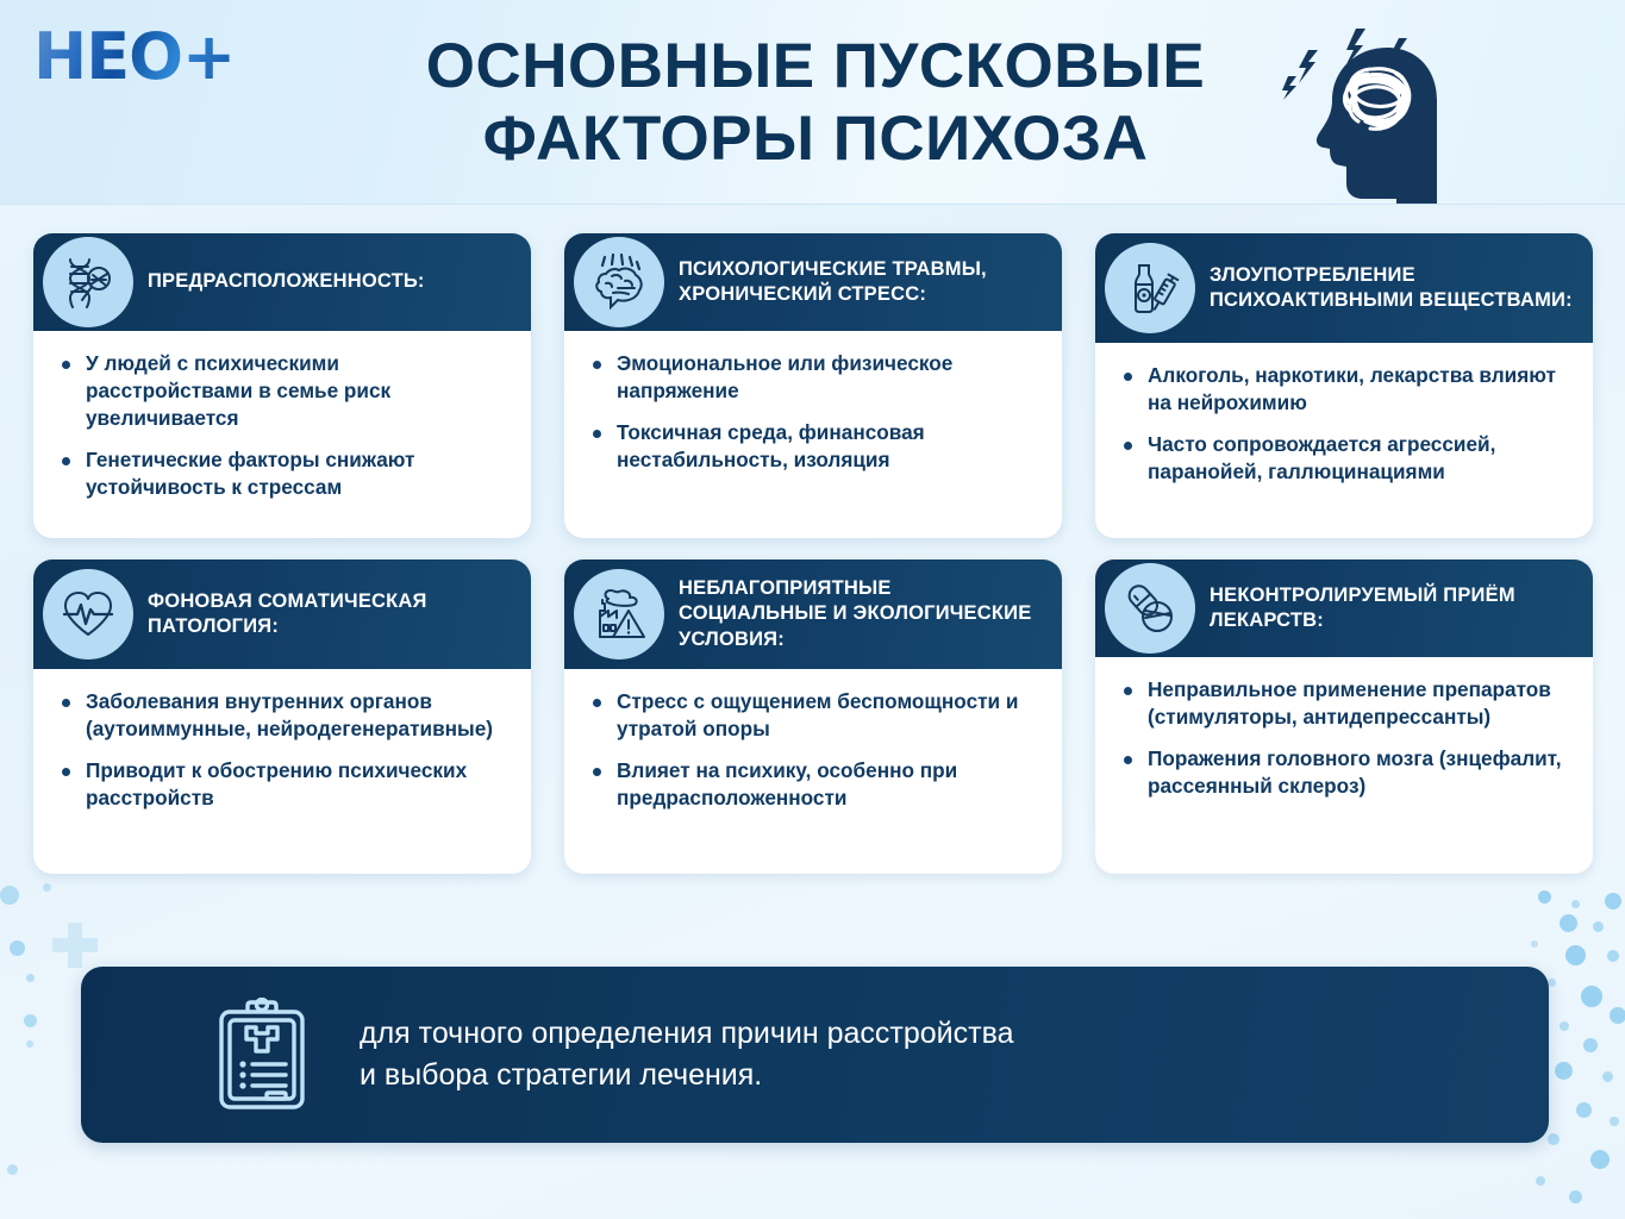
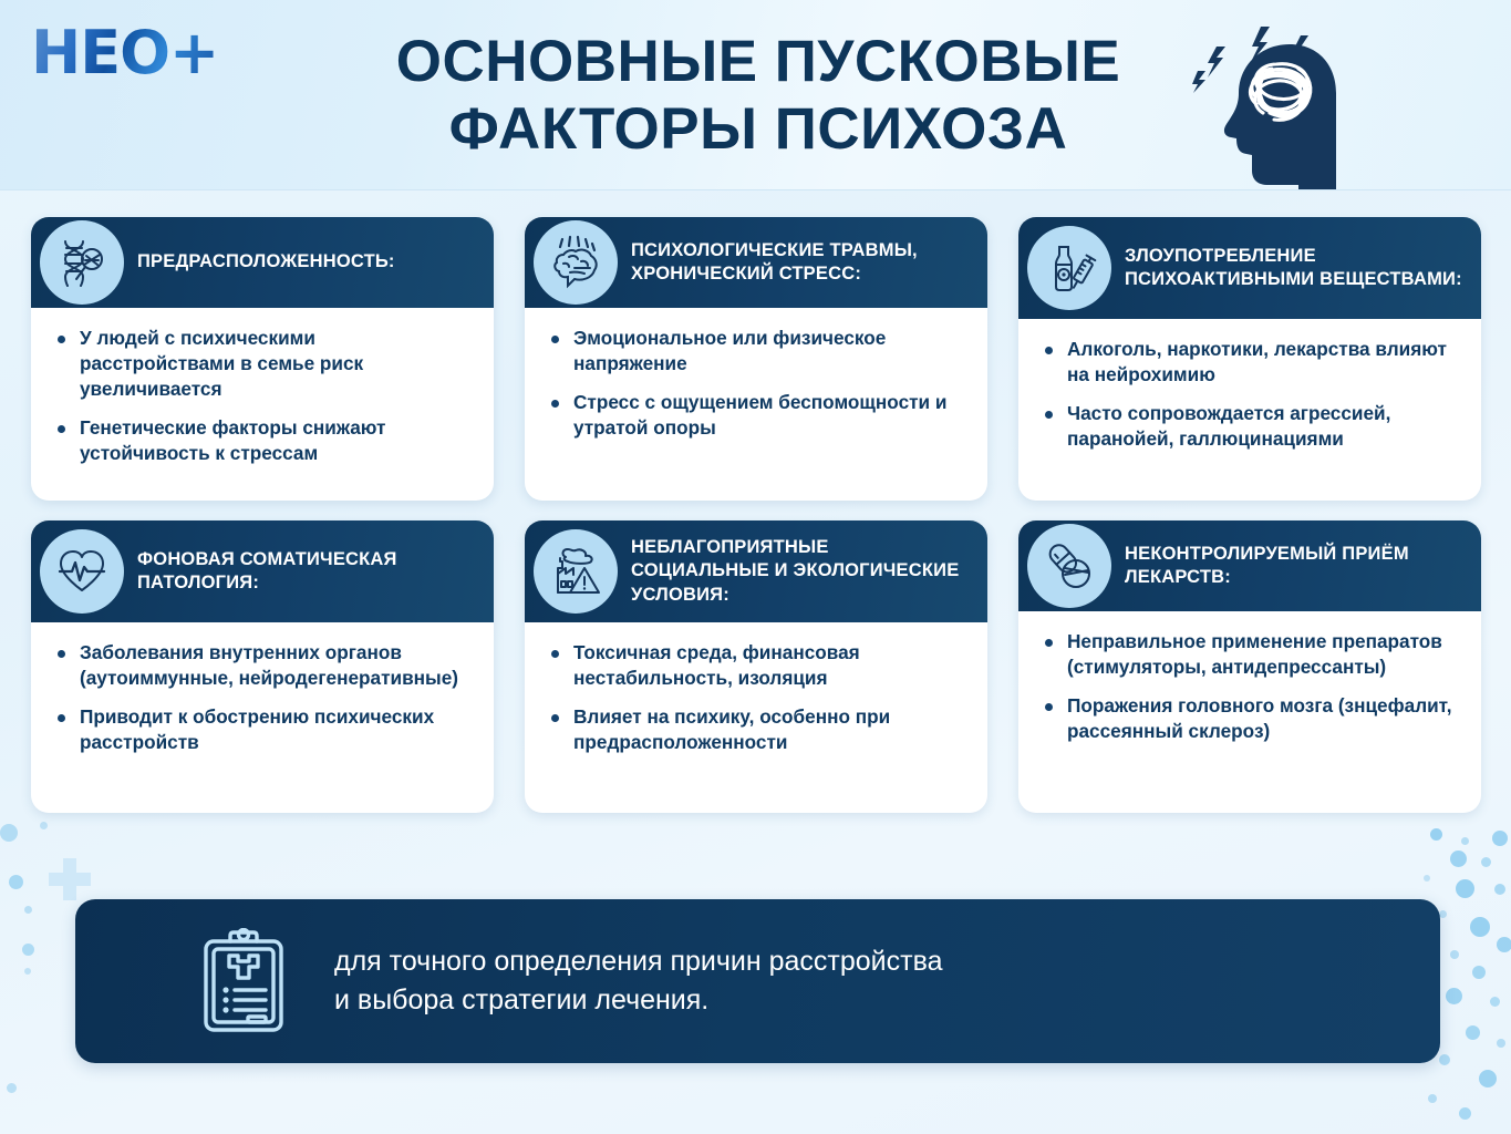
  НЕО+
  ОСНОВНЫЕ ПУСКОВЫЕ
  ФАКТОРЫ ПСИХОЗА
  ПРЕДРАСПОЛОЖЕННОСТЬ:
  У людей с психическими расстройствами в семье риск увеличивается
  Генетические факторы снижают устойчивость к стрессам
  ПСИХОЛОГИЧЕСКИЕ ТРАВМЫ, ХРОНИЧЕСКИЙ СТРЕСС:
  Эмоциональное или физическое напряжение
- Токсичная среда, финансовая нестабильность, изоляция
+ Стресс с ощущением беспомощности и утратой опоры
  ЗЛОУПОТРЕБЛЕНИЕ ПСИХОАКТИВНЫМИ ВЕЩЕСТВАМИ:
  Алкоголь, наркотики, лекарства влияют на нейрохимию
  Часто сопровождается агрессией, паранойей, галлюцинациями
  ФОНОВАЯ СОМАТИЧЕСКАЯ ПАТОЛОГИЯ:
  Заболевания внутренних органов (аутоиммунные, нейродегенеративные)
  Приводит к обострению психических расстройств
  НЕБЛАГОПРИЯТНЫЕ СОЦИАЛЬНЫЕ И ЭКОЛОГИЧЕСКИЕ УСЛОВИЯ:
- Стресс с ощущением беспомощности и утратой опоры
+ Токсичная среда, финансовая нестабильность, изоляция
  Влияет на психику, особенно при предрасположенности
  НЕКОНТРОЛИРУЕМЫЙ ПРИЁМ ЛЕКАРСТВ:
  Неправильное применение препаратов (стимуляторы, антидепрессанты)
  Поражения головного мозга (знцефалит, рассеянный склероз)
  для точного определения причин расстройства
  и выбора стратегии лечения.
